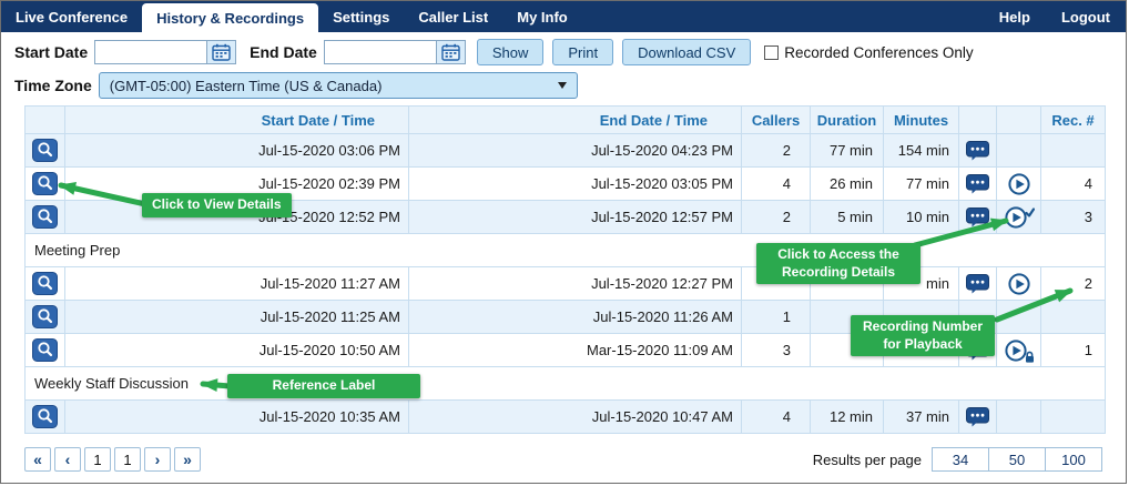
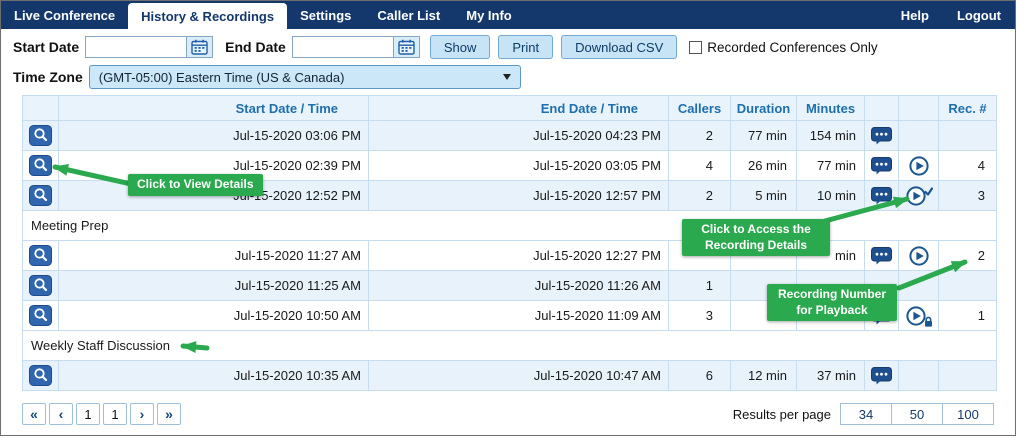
  Live Conference
  History & Recordings
  Settings
  Caller List
  My Info
  Help
  Logout
  Start Date
  End Date
  Show
  Print
  Download CSV
  Recorded Conferences Only
  Time Zone
  (GMT-05:00) Eastern Time (US & Canada)
  	Start Date / Time	End Date / Time	Callers	Duration	Minutes			Rec. #
  	Jul-15-2020 03:06 PM	Jul-15-2020 04:23 PM	2	77 min	154 min
  	Jul-15-2020 02:39 PM	Jul-15-2020 03:05 PM	4	26 min	77 min			4
  	5-2020 12:52 PM	Jul-15-2020 12:57 PM	2	5 min	10 min			3
  Meeting Prep
  	Jul-15-2020 11:27 AM	Jul-15-2020 12:27 PM			min			2
  	Jul-15-2020 11:25 AM	Jul-15-2020 11:26 AM	1
- 	Jul-15-2020 10:50 AM	Mar-15-2020 11:09 AM	3					1
+ 	Jul-15-2020 10:50 AM	Jul-15-2020 11:09 AM	3					1
  Weekly Staff Discussion
- 	Jul-15-2020 10:35 AM	Jul-15-2020 10:47 AM	4	12 min	37 min
+ 	Jul-15-2020 10:35 AM	Jul-15-2020 10:47 AM	6	12 min	37 min
  «
  ‹
  1
  1
  ›
  »
  Results per page
  34
  50
  100
  Click to View Details
  Click to Access the Recording Details
  Recording Number for Playback
- Reference Label
